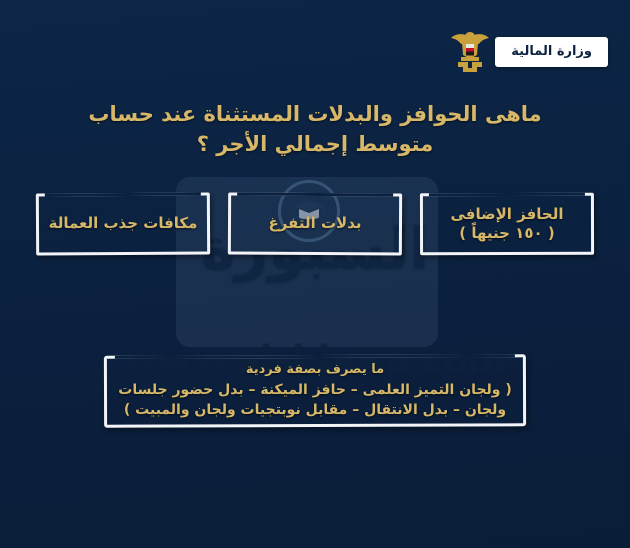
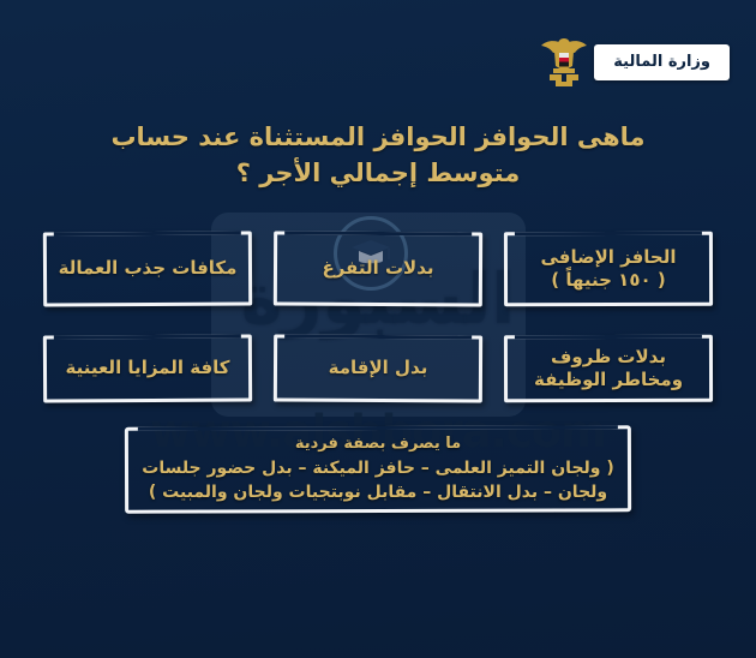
  وزارة المالية
- ماهى الحوافز والبدلات المستثناة عند حساب
+ ماهى الحوافز الحوافز المستثناة عند حساب
  متوسط إجمالي الأجر ؟
  مكافات جذب العمالة
  بدلات التفرغ
  الحافز الإضافى
  ( ١٥٠ جنيهاً )
+ كافة المزايا العينية
+ بدل الإقامة
+ بدلات ظروف ومخاطر الوظيفة
  ما يصرف بصفة فردية
  ( ولجان التميز العلمى – حافز الميكنة – بدل حضور جلسات
  ولجان – بدل الانتقال – مقابل نوبتجيات ولجان والمبيت )
